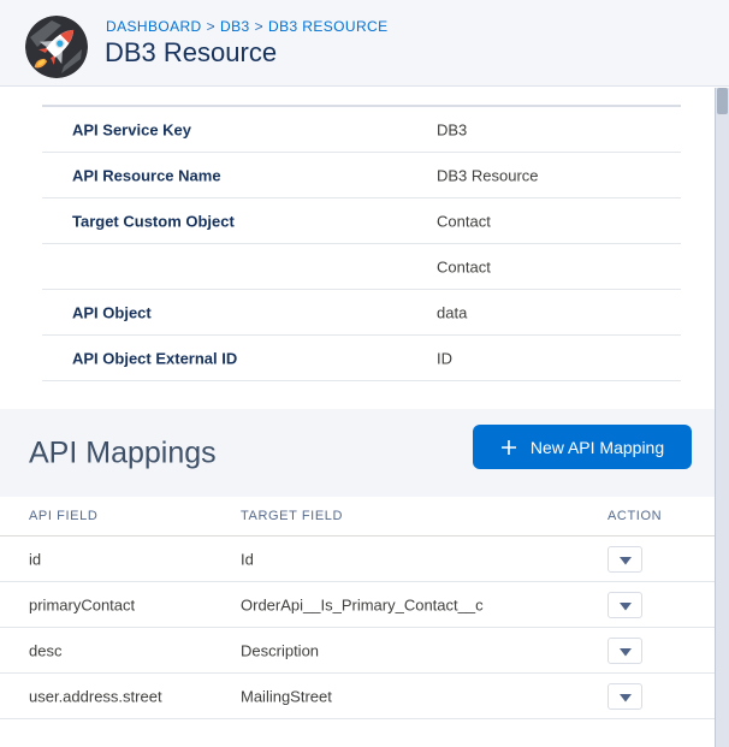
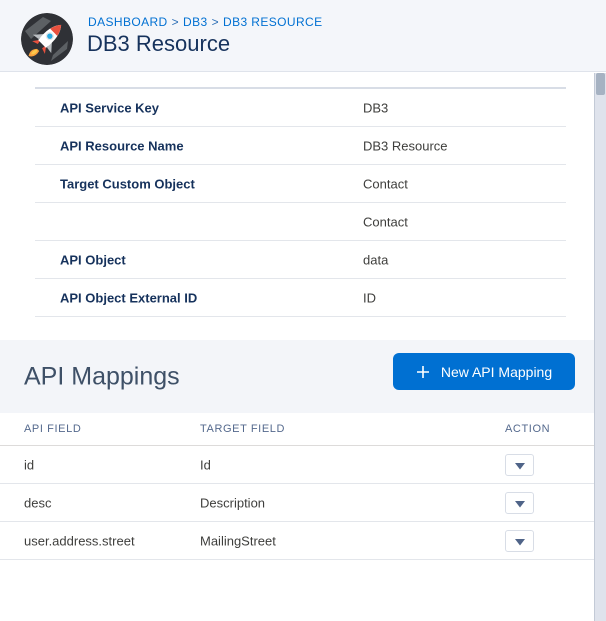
  DASHBOARD > DB3 > DB3 RESOURCE
  DB3 Resource
  API Service Key
  DB3
  API Resource Name
  DB3 Resource
  Target Custom Object
  Contact
  Contact
  API Object
  data
  API Object External ID
  ID
  API Mappings
  New API Mapping
  API FIELD
  TARGET FIELD
  ACTION
  id
  Id
- primaryContact
- OrderApi__Is_Primary_Contact__c
  desc
  Description
  user.address.street
  MailingStreet
